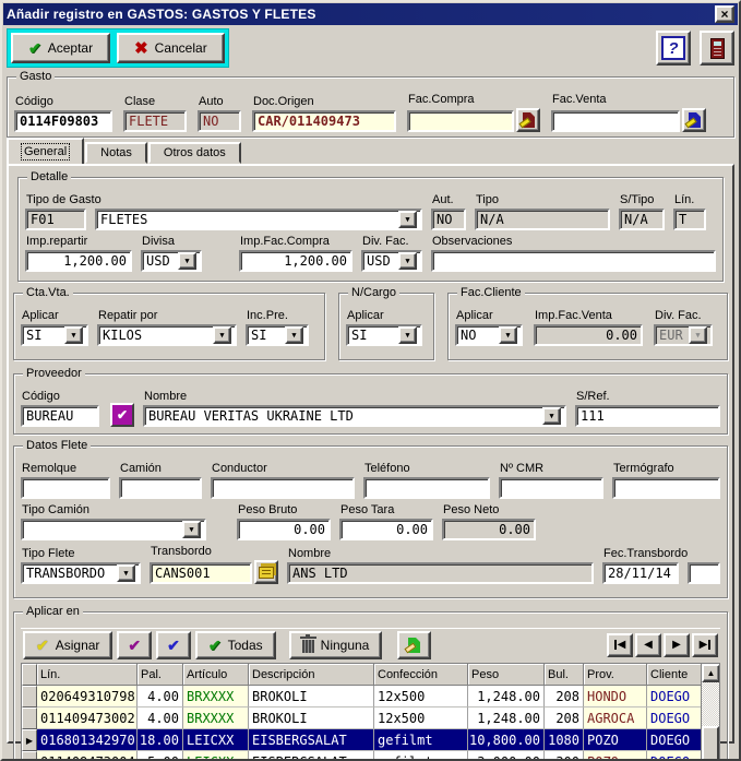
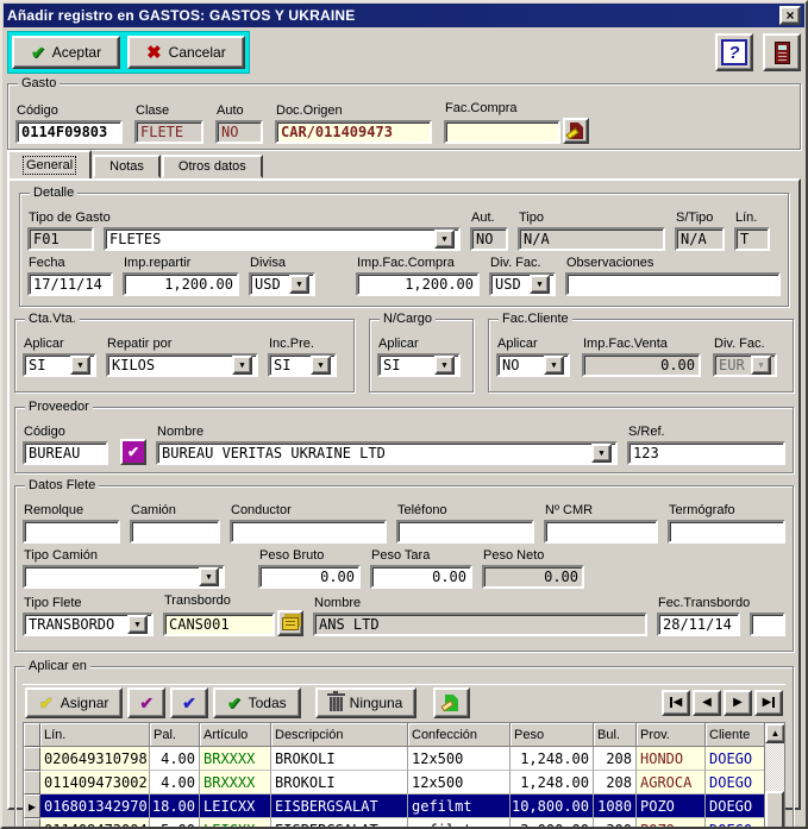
- Añadir registro en GASTOS: GASTOS Y FLETES
+ Añadir registro en GASTOS: GASTOS Y UKRAINE
  ×
  ✔
  Aceptar
  ✖
  Cancelar
  ?
  Gasto
  Código
  0114F09803
  Clase
  FLETE
  Auto
  NO
  Doc.Origen
  CAR/011409473
  Fac.Compra
- Fac.Venta
  General
  Notas
  Otros datos
  Detalle
  Tipo de Gast
  F01
  FLETES
  ▼
  Aut.
  NO
  Tipo
  N/A
  S/Tipo
  N/A
  Lín.
  T
+ Fecha
+ 17/11/14
  Imp.repartir
  1,200.00
  Divisa
  USD
  ▼
  Imp.Fac.Compra
  1,200.00
  Div. Fac.
  USD
  ▼
  Observaciones
  Cta.Vta.
  Aplicar
  SI
  ▼
  Repatir por
  KILOS
  ▼
  Inc.Pre.
  SI
  ▼
  N/Cargo
  Aplicar
  SI
  ▼
  Fac.Cliente
  Aplicar
  NO
  ▼
  Imp.Fac.Venta
  0.00
  Div. Fac.
  EUR
  ▼
  Proveedor
  Código
  BUREAU
  ✔
  Nombre
  BUREAU VERITAS UKRAINE LTD
  ▼
  S/Ref.
- 111
+ 123
  Datos Flete
  Remolque
  Camión
  Conductor
  Teléfono
  Nº CMR
  Termógrafo
  Tipo Camión
  ▼
  Peso Bruto
  0.00
  Peso Tara
  0.00
  Peso Neto
  0.00
  Tipo Flete
  TRANSBORDO
  ▼
  Transbordo
  CANS001
  Nombre
  ANS LTD
  Fec.Transbordo
  28/11/14
  Aplicar en
  ✔
  Asignar
  ✔
  ✔
  ✔
  Todas
  Ninguna
  ◀
  ◀
  ▶
  ▶
  Lín.
  Pal.
  Artículo
  Descripción
  Confección
  Peso
  Bul.
  Prov.
  Cliente
  020649310798
  4.00
  BRXXXX
  BROKOLI
  12x500
  1,248.00
  208
  HONDO
  DOEGO
  011409473002
  4.00
  BRXXXX
  BROKOLI
  12x500
  1,248.00
  208
  AGROCA
  DOEGO
  ▶
  016801342970
  18.00
  LEICXX
  EISBERGSALAT
  gefilmt
  10,800.00
  1080
  POZO
  DOEGO
  ▲
